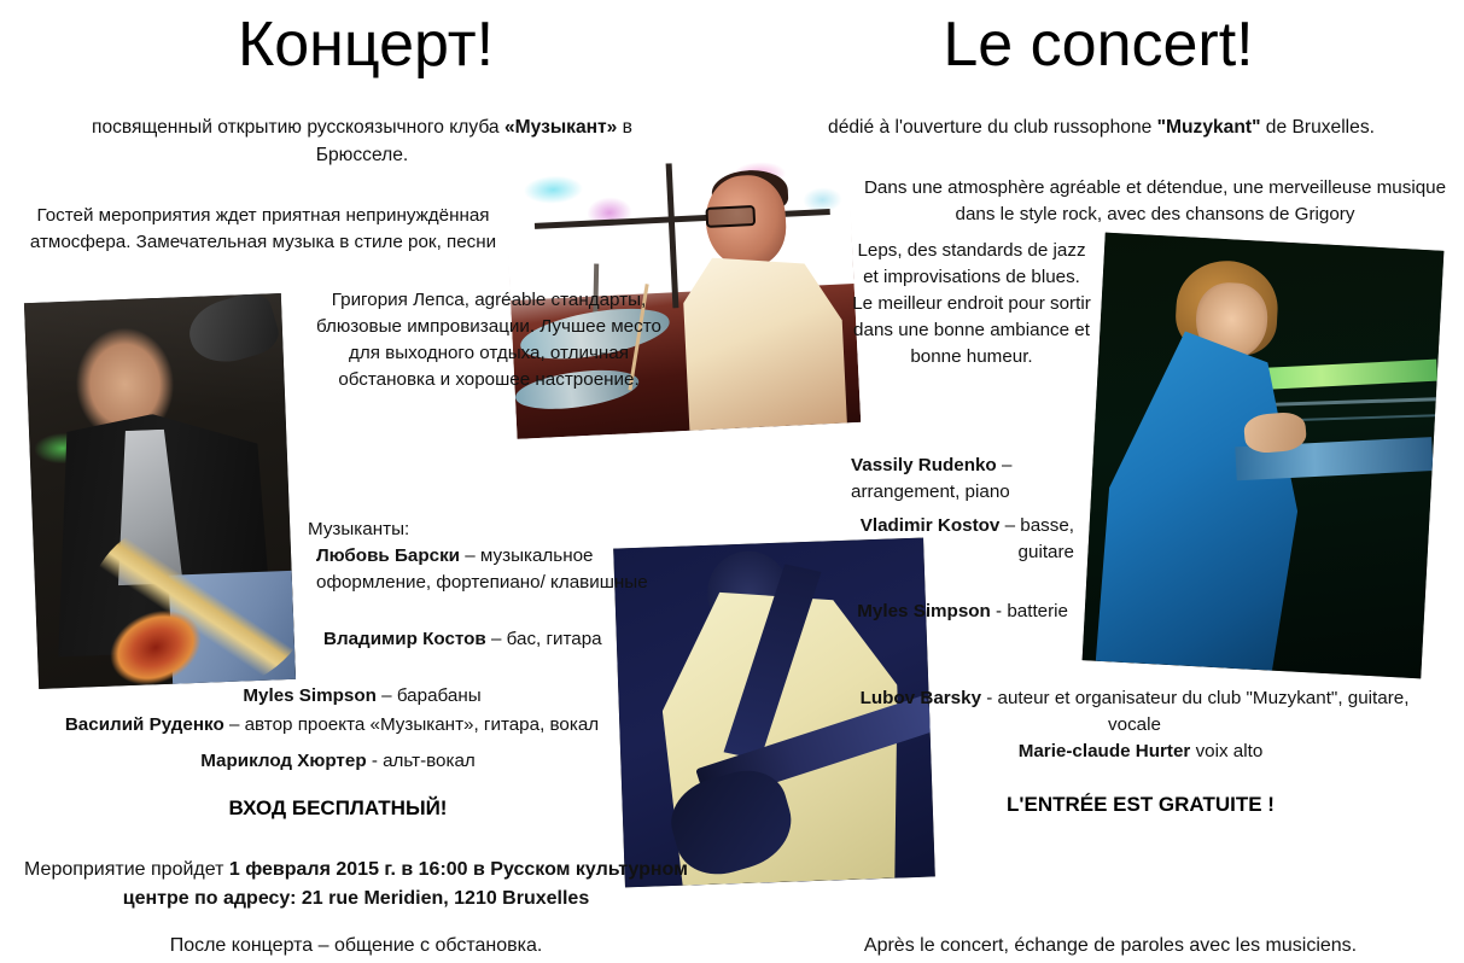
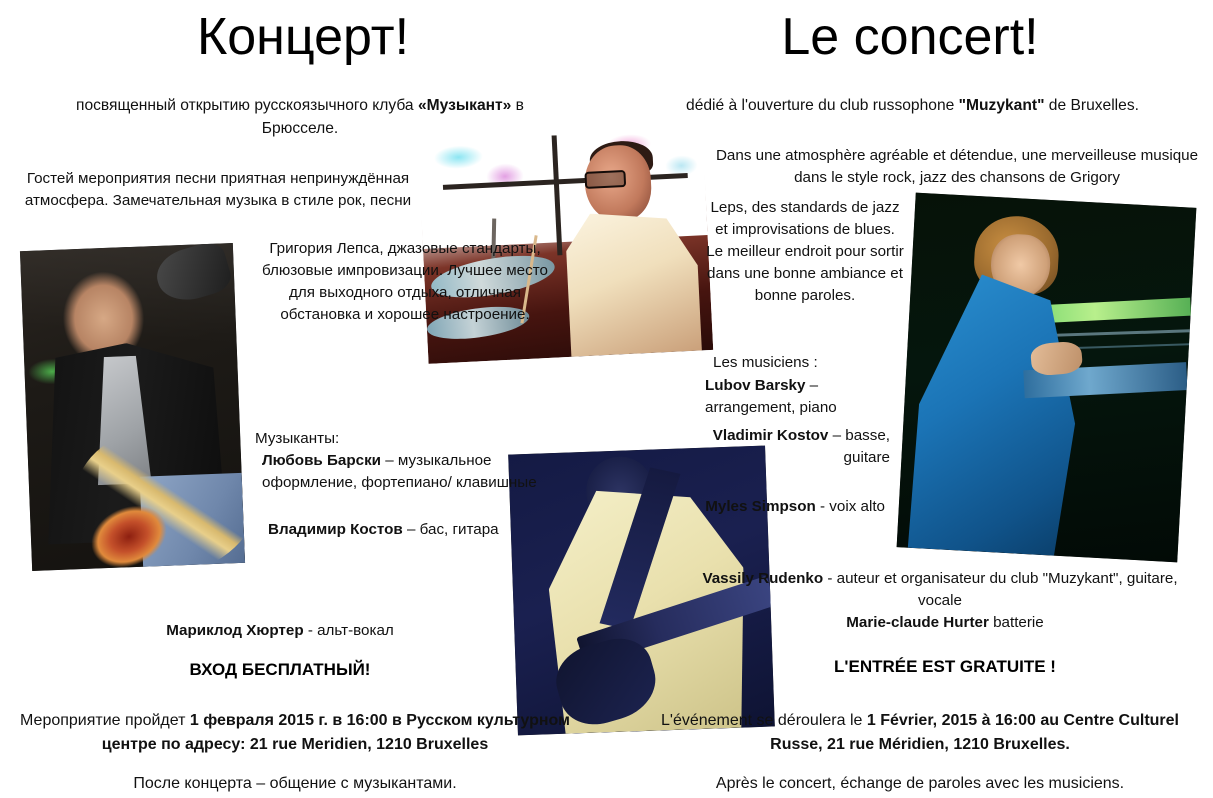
  Концерт!
  Le concert!
  посвященный открытию русскоязычного клуба «Музыкант» в Брюсселе.
- Гостей мероприятия ждет приятная непринуждённая атмосфера. Замечательная музыка в стиле рок, песни
+ Гостей мероприятия песни приятная непринуждённая атмосфера. Замечательная музыка в стиле рок, песни
- Григория Лепса, agréable стандарты, блюзовые импровизации. Лучшее место для выходного отдыха, отличная обстановка и хорошее настроение.
+ Григория Лепса, джазовые стандарты, блюзовые импровизации. Лучшее место для выходного отдыха, отличная обстановка и хорошее настроение.
  Музыканты:
  Любовь Барски – музыкальное оформление, фортепиано/ клавишные
  Владимир Костов – бас, гитара
- Myles Simpson – барабаны
- Василий Руденко – автор проекта «Музыкант», гитара, вокал
  Мариклод Хюртер - альт-вокал
  ВХОД БЕСПЛАТНЫЙ!
  Мероприятие пройдет 1 февраля 2015 г. в 16:00 в Русском культурном центре по адресу: 21 rue Meridien, 1210 Bruxelles
- После концерта – общение с обстановка.
+ После концерта – общение с музыкантами.
  dédié à l'ouverture du club russophone "Muzykant" de Bruxelles.
- Dans une atmosphère agréable et détendue, une merveilleuse musique dans le style rock, avec des chansons de Grigory
+ Dans une atmosphère agréable et détendue, une merveilleuse musique dans le style rock, jazz des chansons de Grigory
- Leps, des standards de jazz et improvisations de blues. Le meilleur endroit pour sortir dans une bonne ambiance et bonne humeur.
+ Leps, des standards de jazz et improvisations de blues. Le meilleur endroit pour sortir dans une bonne ambiance et bonne paroles.
+ Les musiciens :
- Vassily Rudenko – arrangement, piano
+ Lubov Barsky – arrangement, piano
  Vladimir Kostov – basse, guitare
- Myles Simpson - batterie
+ Myles Simpson - voix alto
- Lubov Barsky - auteur et organisateur du club "Muzykant", guitare, vocale
+ Vassily Rudenko - auteur et organisateur du club "Muzykant", guitare, vocale
- Marie-claude Hurter voix alto
+ Marie-claude Hurter batterie
  L'ENTRÉE EST GRATUITE !
+ L'événement se déroulera le 1 Février, 2015 à 16:00 au Centre Culturel Russe, 21 rue Méridien, 1210 Bruxelles.
  Après le concert, échange de paroles avec les musiciens.
